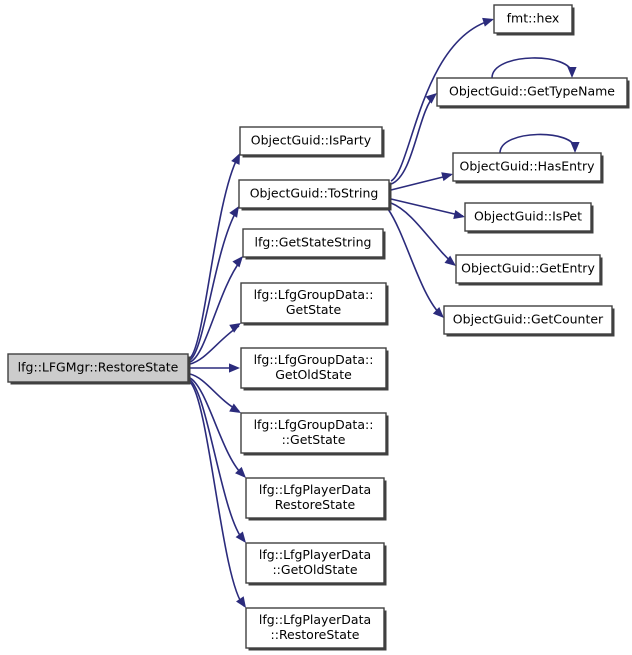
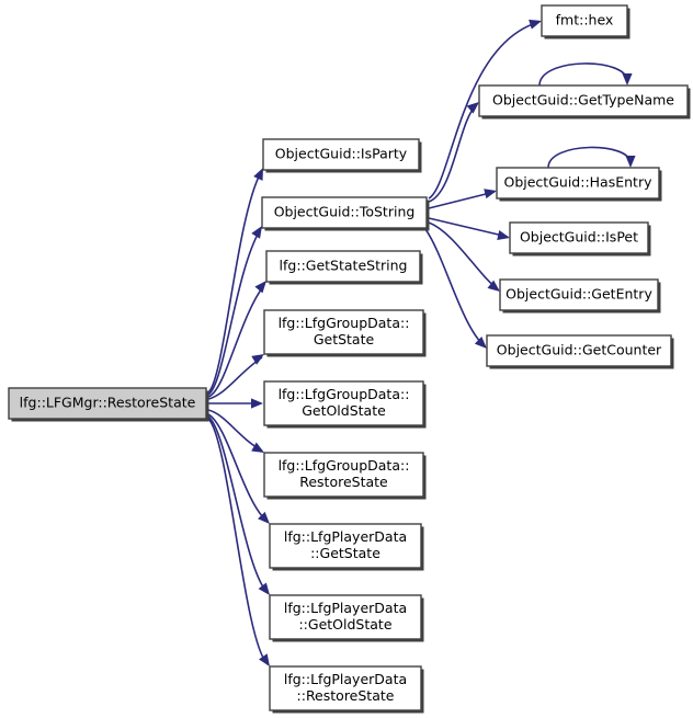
  lfg::LFGMgr::RestoreState
  ObjectGuid::IsParty
  ObjectGuid::ToString
  lfg::GetStateString
  lfg::LfgGroupData::
  GetState
  lfg::LfgGroupData::
  GetOldState
  lfg::LfgGroupData::
- ::GetState
+ RestoreState
  lfg::LfgPlayerData
- RestoreState
+ ::GetState
  lfg::LfgPlayerData
  ::GetOldState
  lfg::LfgPlayerData
  ::RestoreState
  fmt::hex
  ObjectGuid::GetTypeName
  ObjectGuid::HasEntry
  ObjectGuid::IsPet
  ObjectGuid::GetEntry
  ObjectGuid::GetCounter
